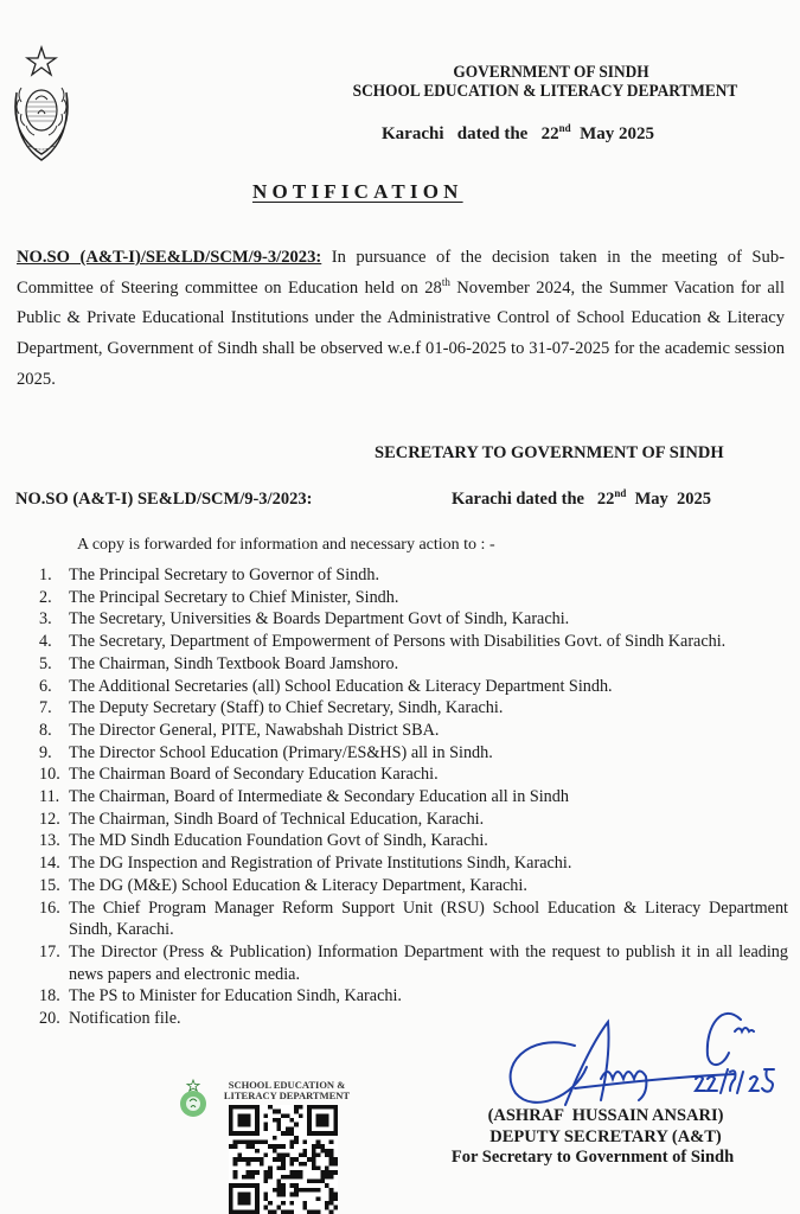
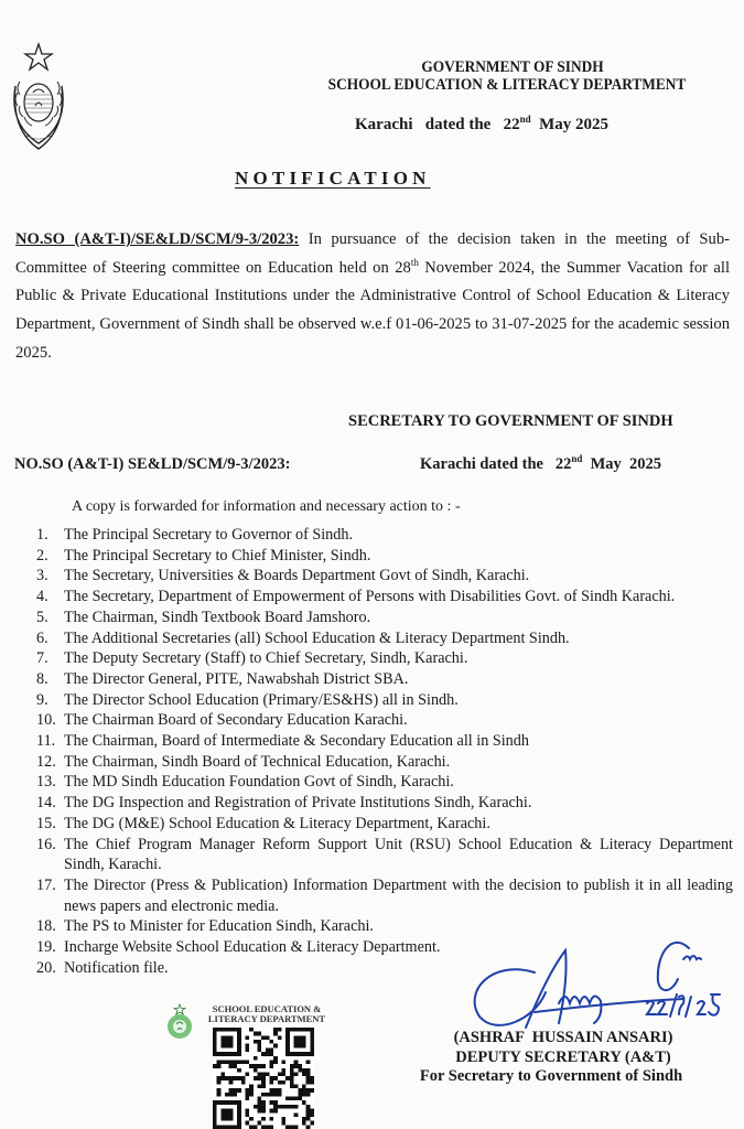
  GOVERNMENT OF SINDH
  SCHOOL EDUCATION & LITERACY DEPARTMENT
  Karachi dated the 22nd May 2025
  NOTIFICATION
  NO.SO (A&T-I)/SE&LD/SCM/9-3/2023: In pursuance of the decision taken in the meeting of Sub-Committee of Steering committee on Education held on 28th November 2024, the Summer Vacation for all Public & Private Educational Institutions under the Administrative Control of School Education & Literacy Department, Government of Sindh shall be observed w.e.f 01-06-2025 to 31-07-2025 for the academic session 2025.
  SECRETARY TO GOVERNMENT OF SINDH
  NO.SO (A&T-I) SE&LD/SCM/9-3/2023:
  Karachi dated the 22nd May 2025
  A copy is forwarded for information and necessary action to : -
  1.
  The Principal Secretary to Governor of Sindh.
  2.
  The Principal Secretary to Chief Minister, Sindh.
  3.
  The Secretary, Universities & Boards Department Govt of Sindh, Karachi.
  4.
  The Secretary, Department of Empowerment of Persons with Disabilities Govt. of Sindh Karachi.
  5.
  The Chairman, Sindh Textbook Board Jamshoro.
  6.
  The Additional Secretaries (all) School Education & Literacy Department Sindh.
  7.
  The Deputy Secretary (Staff) to Chief Secretary, Sindh, Karachi.
  8.
  The Director General, PITE, Nawabshah District SBA.
  9.
  The Director School Education (Primary/ES&HS) all in Sindh.
  10.
  The Chairman Board of Secondary Education Karachi.
  11.
  The Chairman, Board of Intermediate & Secondary Education all in Sindh
  12.
  The Chairman, Sindh Board of Technical Education, Karachi.
  13.
  The MD Sindh Education Foundation Govt of Sindh, Karachi.
  14.
  The DG Inspection and Registration of Private Institutions Sindh, Karachi.
  15.
  The DG (M&E) School Education & Literacy Department, Karachi.
  16.
  The Chief Program Manager Reform Support Unit (RSU) School Education & Literacy Department Sindh, Karachi.
  17.
- The Director (Press & Publication) Information Department with the request to publish it in all leading news papers and electronic media.
+ The Director (Press & Publication) Information Department with the decision to publish it in all leading news papers and electronic media.
  18.
  The PS to Minister for Education Sindh, Karachi.
+ 19.
+ Incharge Website School Education & Literacy Department.
  20.
  Notification file.
  SCHOOL EDUCATION &
  LITERACY DEPARTMENT
  (ASHRAF HUSSAIN ANSARI)
  DEPUTY SECRETARY (A&T)
  For Secretary to Government of Sindh
